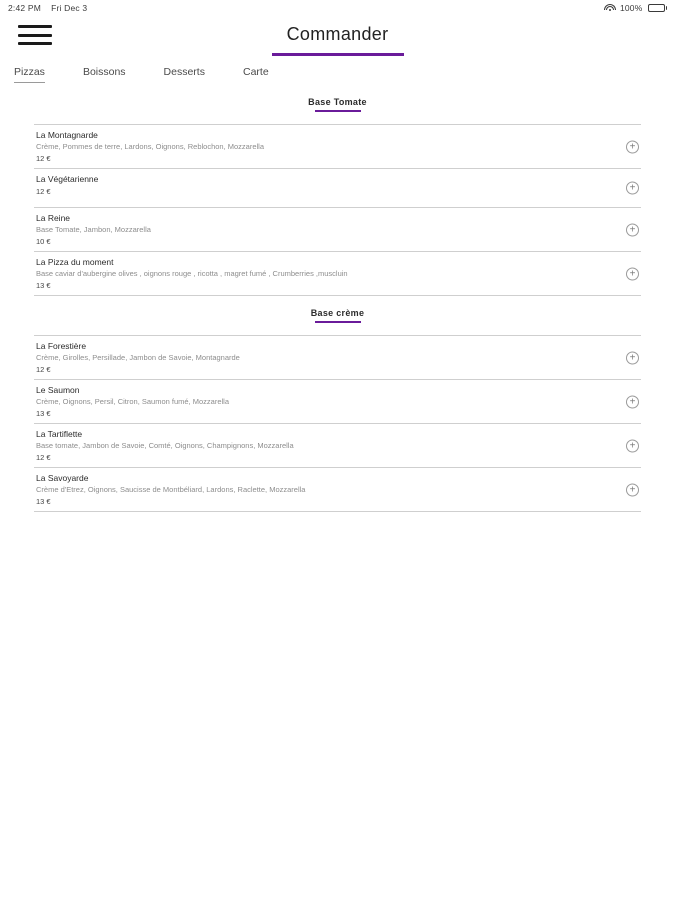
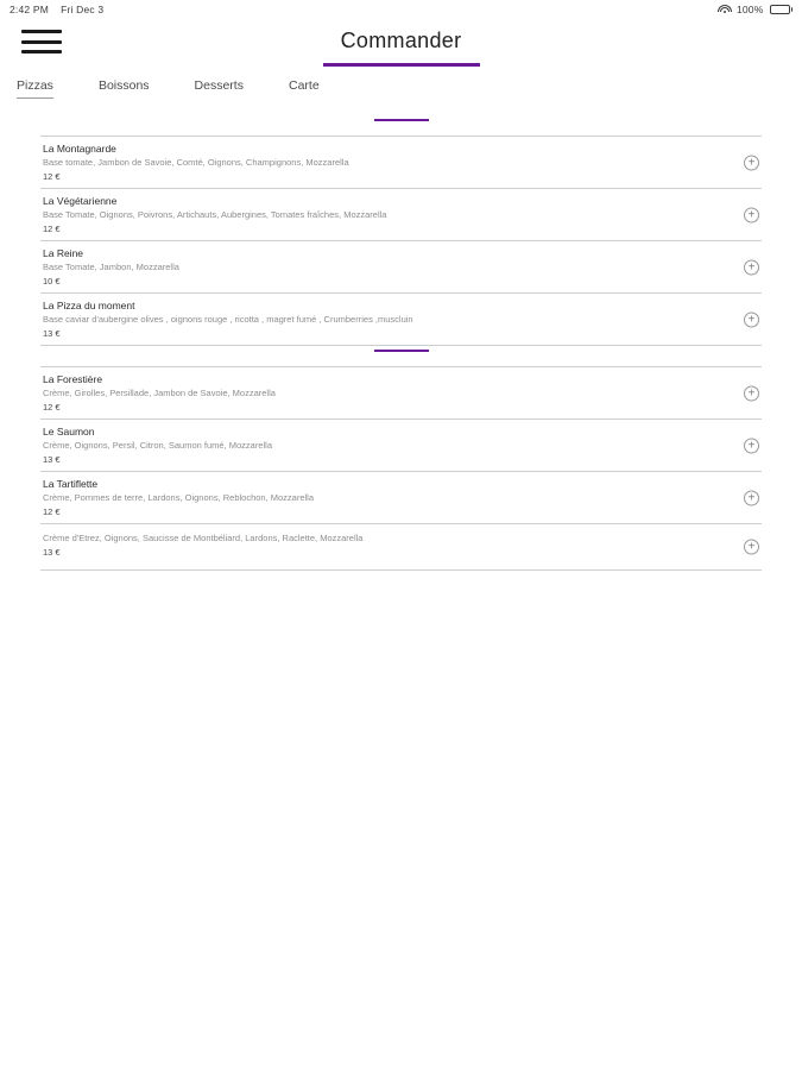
  2:42 PM
  Fri Dec 3
  100%
  Commander
  Pizzas
  Boissons
  Desserts
  Carte
- Base Tomate
  La Montagnarde
- Crème, Pommes de terre, Lardons, Oignons, Reblochon, Mozzarella
+ Base tomate, Jambon de Savoie, Comté, Oignons, Champignons, Mozzarella
  12 €
  +
  La Végétarienne
+ Base Tomate, Oignons, Poivrons, Artichauts, Aubergines, Tomates fraîches, Mozzarella
  12 €
  +
  La Reine
  Base Tomate, Jambon, Mozzarella
  10 €
  +
  La Pizza du moment
  Base caviar d'aubergine olives , oignons rouge , ricotta , magret fumé , Crumberries ,muscluin
  13 €
  +
- Base crème
  La Forestière
- Crème, Girolles, Persillade, Jambon de Savoie, Montagnarde
+ Crème, Girolles, Persillade, Jambon de Savoie, Mozzarella
  12 €
  +
  Le Saumon
  Crème, Oignons, Persil, Citron, Saumon fumé, Mozzarella
  13 €
  +
  La Tartiflette
- Base tomate, Jambon de Savoie, Comté, Oignons, Champignons, Mozzarella
+ Crème, Pommes de terre, Lardons, Oignons, Reblochon, Mozzarella
  12 €
  +
- La Savoyarde
  Crème d'Etrez, Oignons, Saucisse de Montbéliard, Lardons, Raclette, Mozzarella
  13 €
  +
